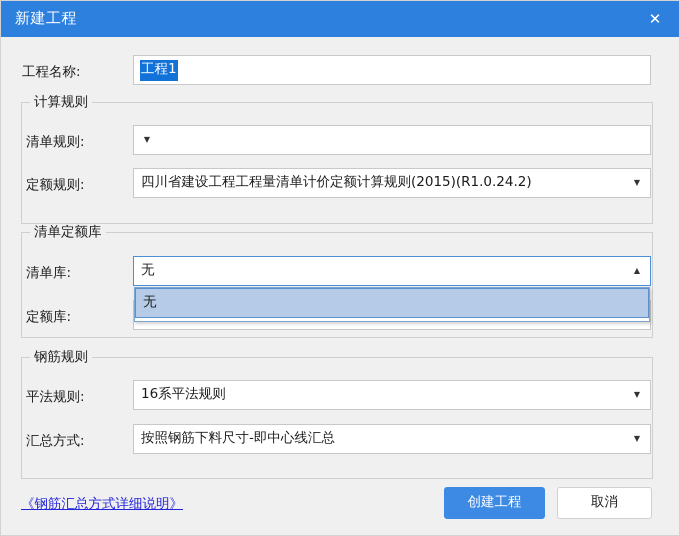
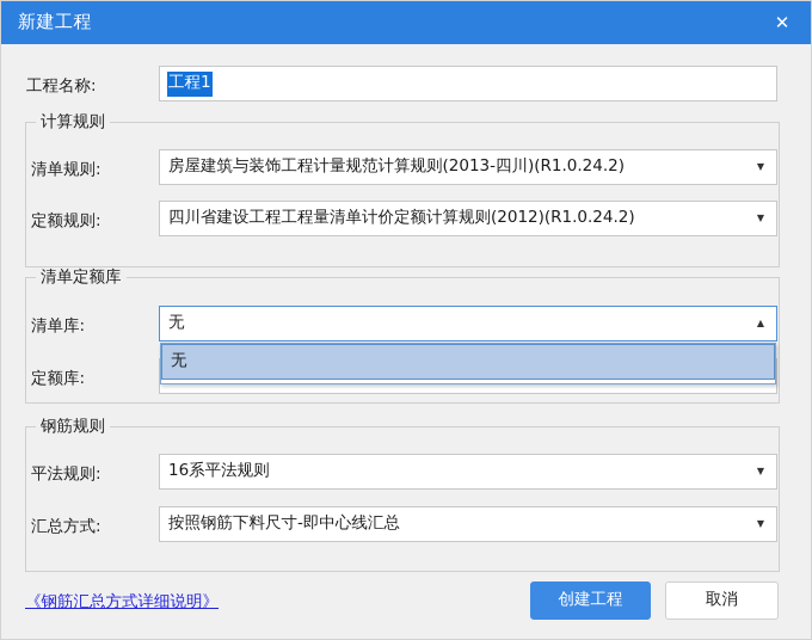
  新建工程
  ✕
  工程名称:
  工程1
  计算规则
  清单规则:
+ 房屋建筑与装饰工程计量规范计算规则(2013-四川)(R1.0.24.2)
  ▼
  定额规则:
- 四川省建设工程工程量清单计价定额计算规则(2015)(R1.0.24.2)
+ 四川省建设工程工程量清单计价定额计算规则(2012)(R1.0.24.2)
  ▼
  清单定额库
  清单库:
  无
  ▲
  定额库:
  无
  钢筋规则
  平法规则:
  16系平法规则
  ▼
  汇总方式:
  按照钢筋下料尺寸-即中心线汇总
  ▼
  《钢筋汇总方式详细说明》
  创建工程
  取消
